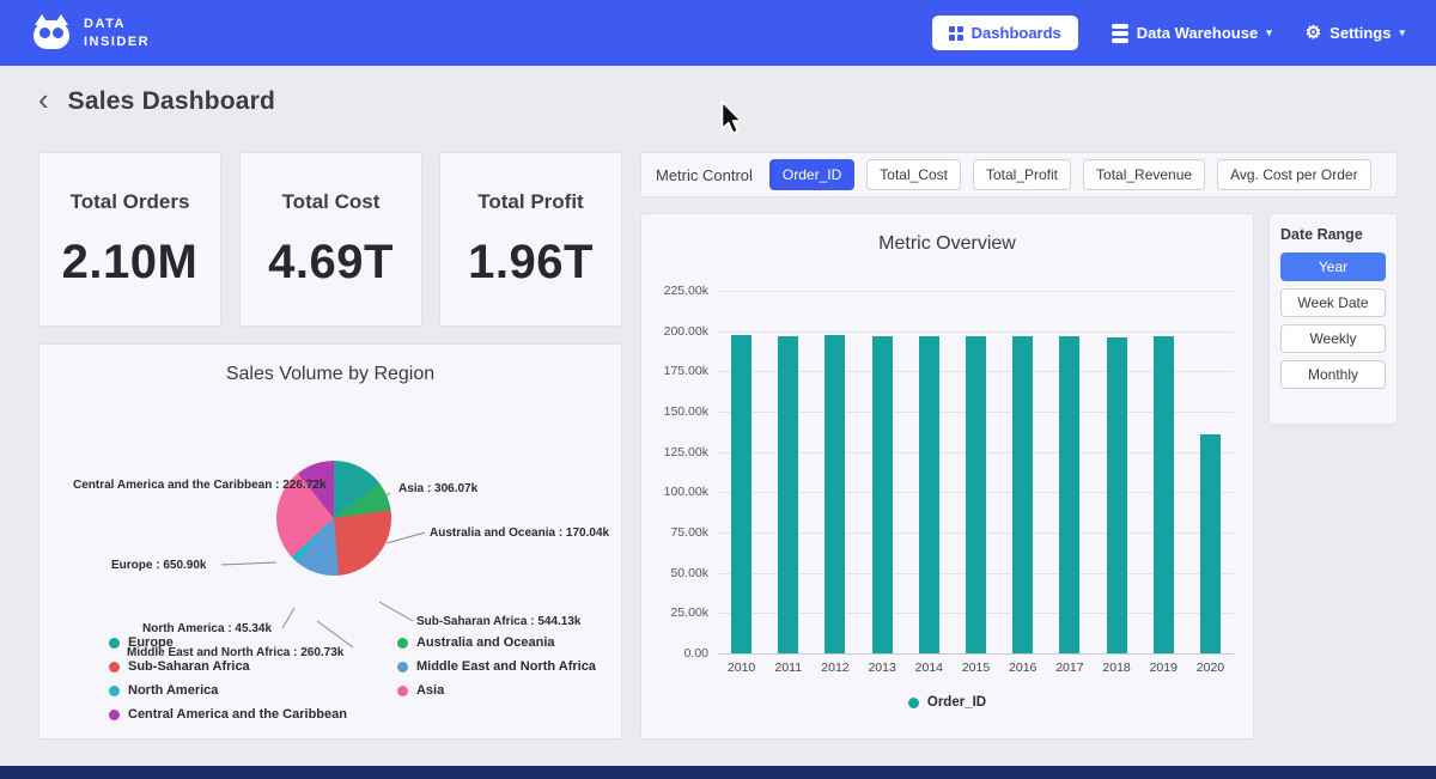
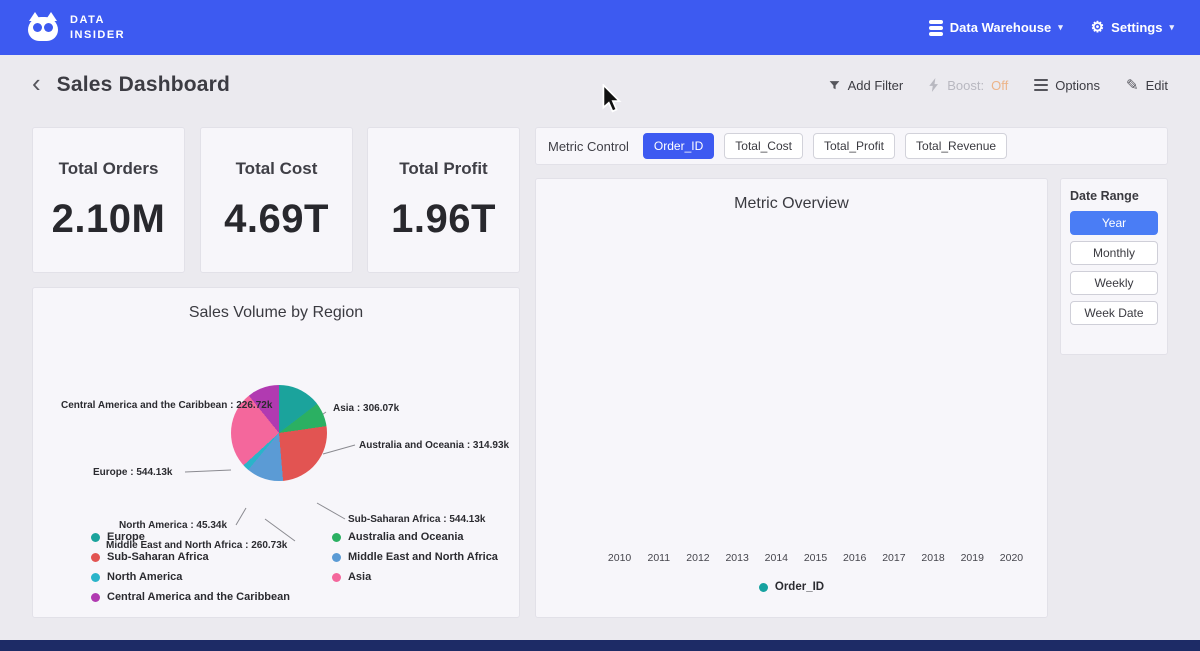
  DATA
  INSIDER
- Dashboards
  Data Warehouse
  ▾
  ⚙
  Settings
  ▾
  ‹
  Sales Dashboard
+ Add Filter
+ Boost:
+ Off
+ Options
+ ✎
+ Edit
  Total Orders
  2.10M
  Total Cost
  4.69T
  Total Profit
  1.96T
  Metric Control
  Order_ID
  Total_Cost
  Total_Profit
  Total_Revenue
- Avg. Cost per Order
  Sales Volume by Region
  Asia : 306.07k
- Australia and Oceania : 170.04k
+ Australia and Oceania : 314.93k
  Sub-Saharan Africa : 544.13k
  Middle East and North Africa : 260.73k
  North America : 45.34k
- Europe : 650.90k
+ Europe : 544.13k
  Central America and the Caribbean : 226.72k
  Europe
  Sub-Saharan Africa
  North America
  Central America and the Caribbean
  Australia and Oceania
  Middle East and North Africa
  Asia
  Metric Overview
- 225.00k
- 200.00k
- 175.00k
- 150.00k
- 125.00k
- 100.00k
- 75.00k
- 50.00k
- 25.00k
- 0.00
  2010
  2011
  2012
  2013
  2014
  2015
  2016
  2017
  2018
  2019
  2020
  Order_ID
  Date Range
  Year
- Week Date
+ Monthly
  Weekly
- Monthly
+ Week Date
